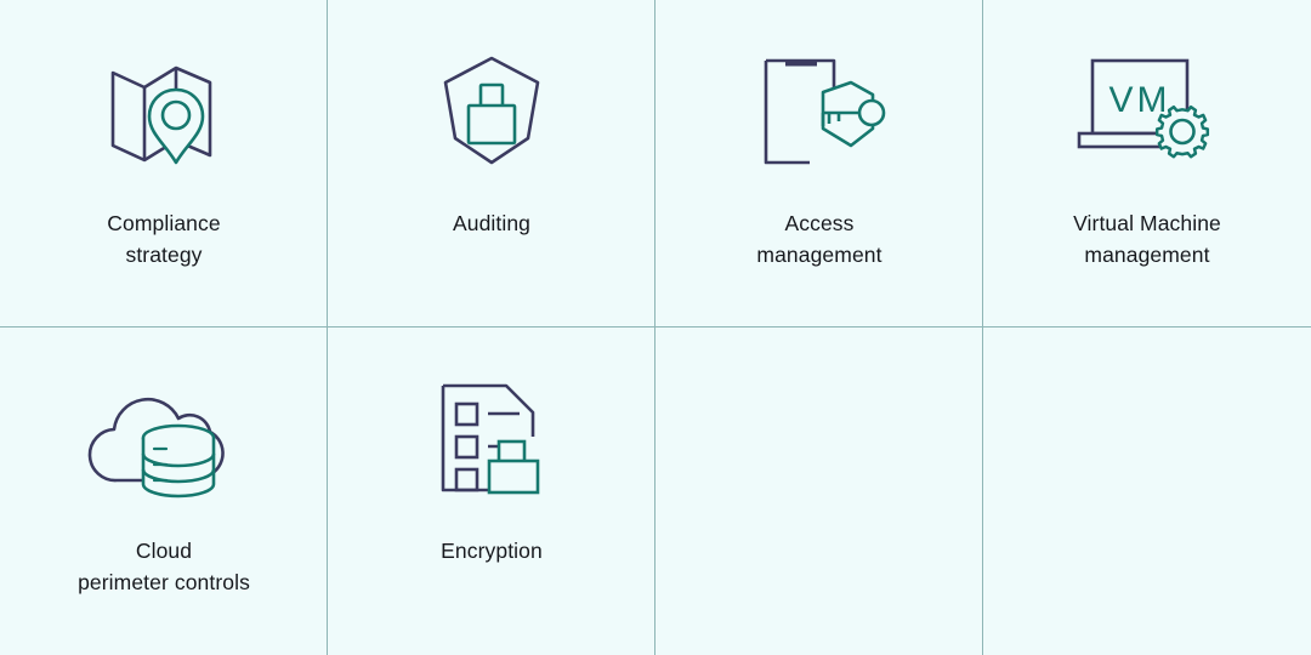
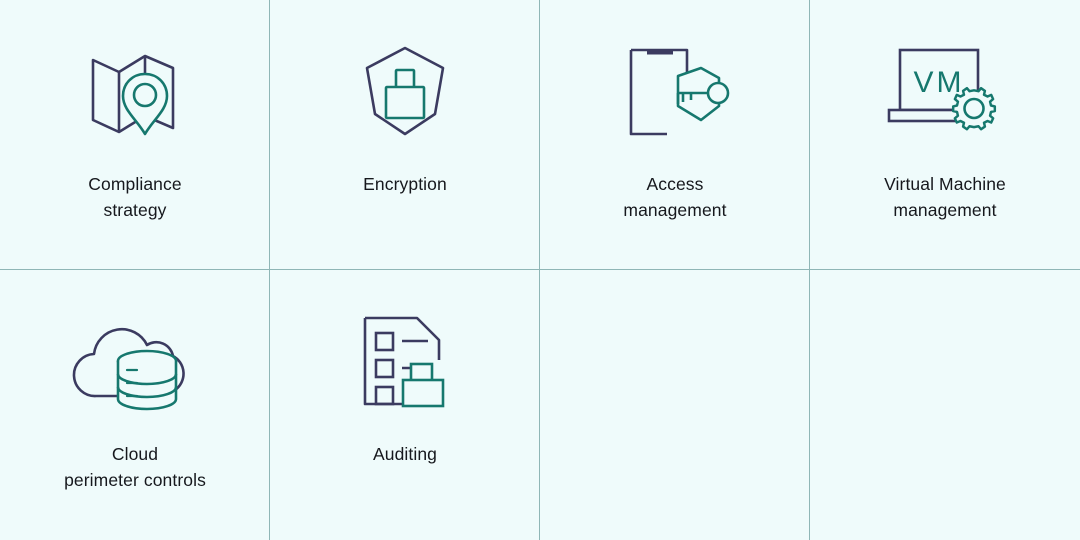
  Compliance
  strategy
- Auditing
+ Encryption
  Access
  management
  VM
  Virtual Machine
  management
  Cloud
  perimeter controls
- Encryption
+ Auditing
